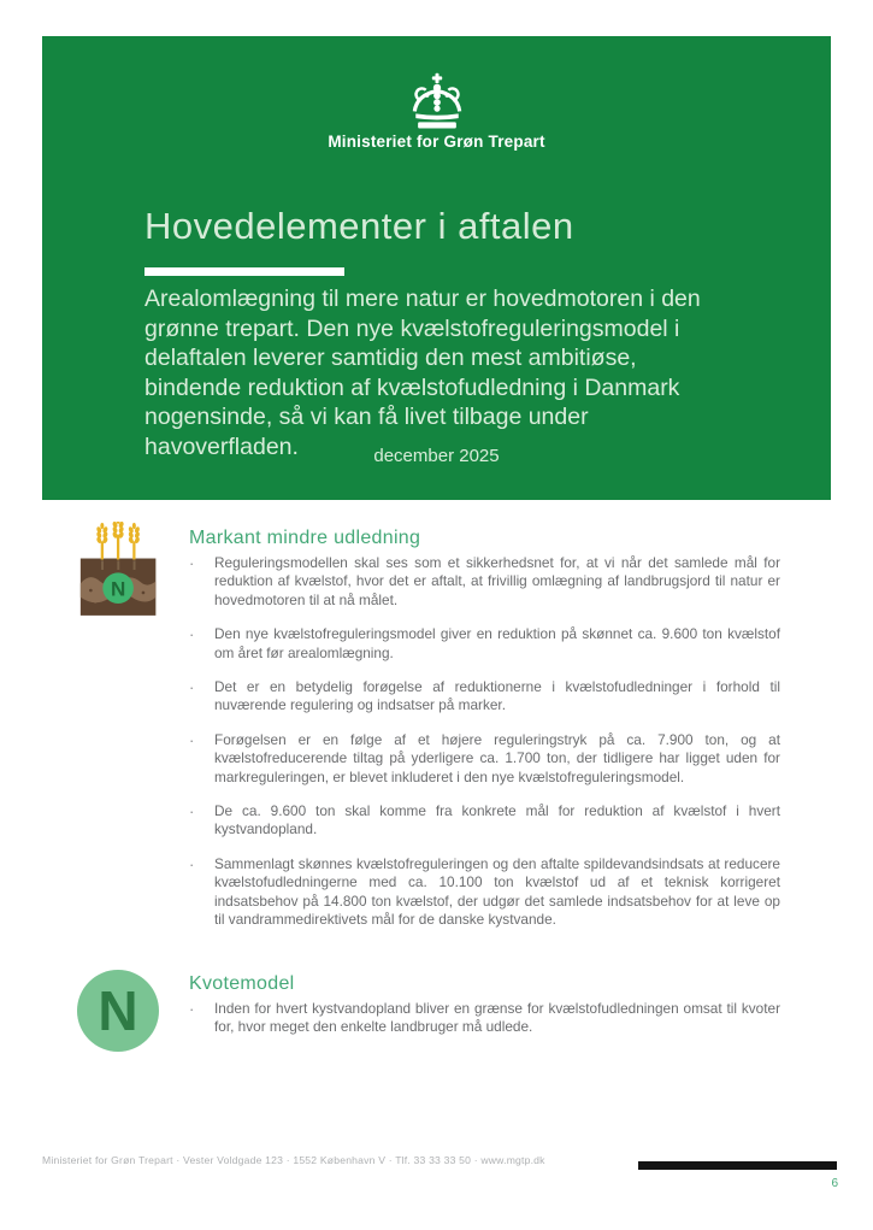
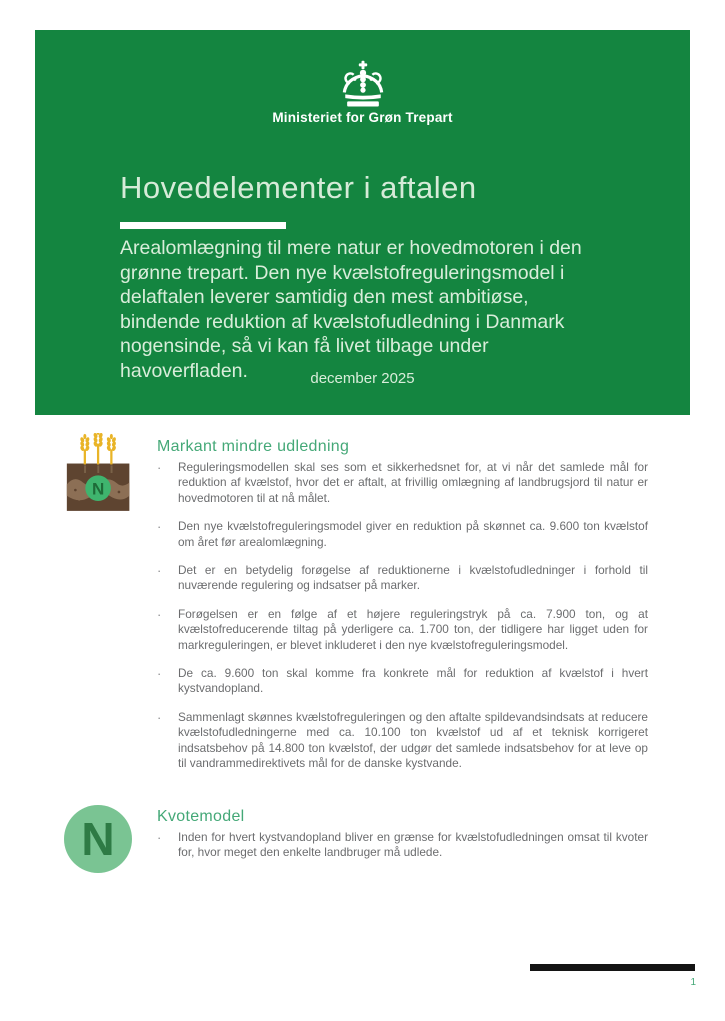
  Ministeriet for Grøn Trepart
  Hovedelementer i aftalen
  Arealomlægning til mere natur er hovedmotoren i den grønne trepart. Den nye kvælstofreguleringsmodel i delaftalen leverer samtidig den mest ambitiøse, bindende reduktion af kvælstofudledning i Danmark nogensinde, så vi kan få livet tilbage under havoverfladen.
  december 2025
  N
  Markant mindre udledning
  ·
  Reguleringsmodellen skal ses som et sikkerhedsnet for, at vi når det samlede mål for reduktion af kvælstof, hvor det er aftalt, at frivillig omlægning af landbrugsjord til natur er hovedmotoren til at nå målet.
  ·
  Den nye kvælstofreguleringsmodel giver en reduktion på skønnet ca. 9.600 ton kvælstof om året før arealomlægning.
  ·
  Det er en betydelig forøgelse af reduktionerne i kvælstofudledninger i forhold til nuværende regulering og indsatser på marker.
  ·
  Forøgelsen er en følge af et højere reguleringstryk på ca. 7.900 ton, og at kvælstofreducerende tiltag på yderligere ca. 1.700 ton, der tidligere har ligget uden for markreguleringen, er blevet inkluderet i den nye kvælstofreguleringsmodel.
  ·
  De ca. 9.600 ton skal komme fra konkrete mål for reduktion af kvælstof i hvert kystvandopland.
  ·
  Sammenlagt skønnes kvælstofreguleringen og den aftalte spildevandsindsats at reducere kvælstofudledningerne med ca. 10.100 ton kvælstof ud af et teknisk korrigeret indsatsbehov på 14.800 ton kvælstof, der udgør det samlede indsatsbehov for at leve op til vandrammedirektivets mål for de danske kystvande.
  N
  Kvotemodel
  ·
  Inden for hvert kystvandopland bliver en grænse for kvælstofudledningen omsat til kvoter for, hvor meget den enkelte landbruger må udlede.
- Ministeriet for Grøn Trepart · Vester Voldgade 123 · 1552 København V · Tlf. 33 33 33 50 · www.mgtp.dk
- 6
+ 1
